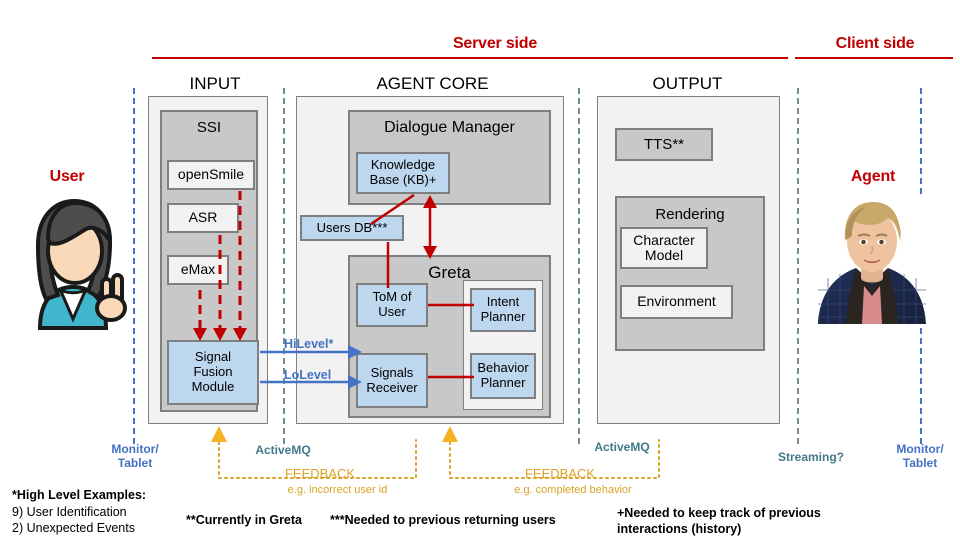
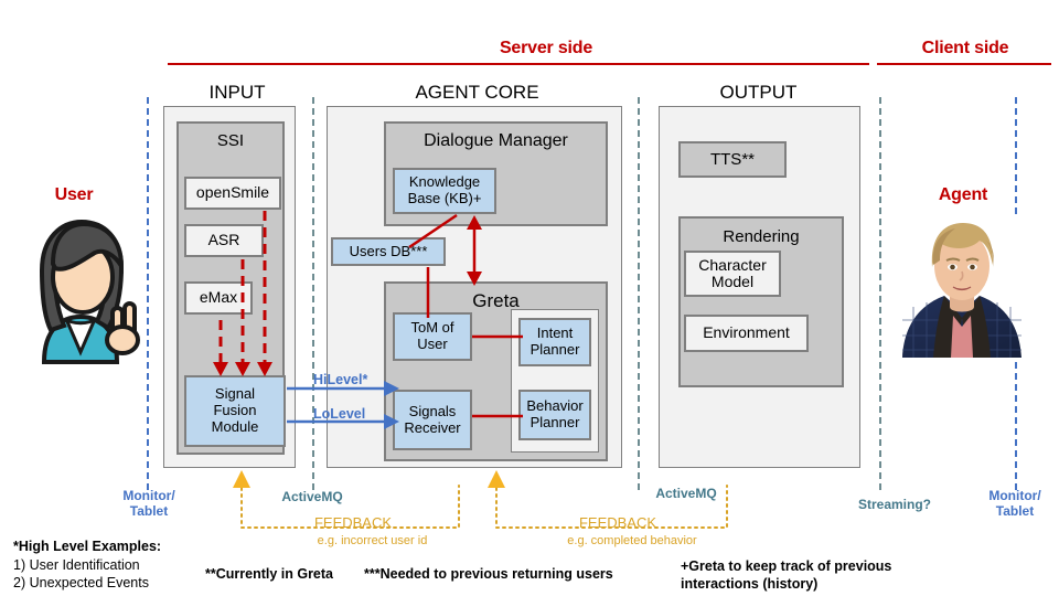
  Server side
  Client side
  INPUT
  AGENT CORE
  OUTPUT
  User
  Agent
  SSI
  openSmile
  ASR
  eMax
  Signal
  Fusion
  Module
  Dialogue Manager
  Knowledge
  Base (KB)+
  Users DB***
  Greta
  ToM of
  User
  Signals
  Receiver
  Intent
  Planner
  Behavior
  Planner
  HiLevel*
  LoLevel
  TTS**
  Rendering
  Character
  Model
  Environment
  Monitor/
  Tablet
  ActiveMQ
  ActiveMQ
  Streaming?
  Monitor/
  Tablet
  FEEDBACK
  e.g. incorrect user id
  FEEDBACK
  e.g. completed behavior
  *High Level Examples:
- 9) User Identification
+ 1) User Identification
  2) Unexpected Events
  **Currently in Greta
  ***Needed to previous returning users
- +Needed to keep track of previous
+ +Greta to keep track of previous
  interactions (history)
